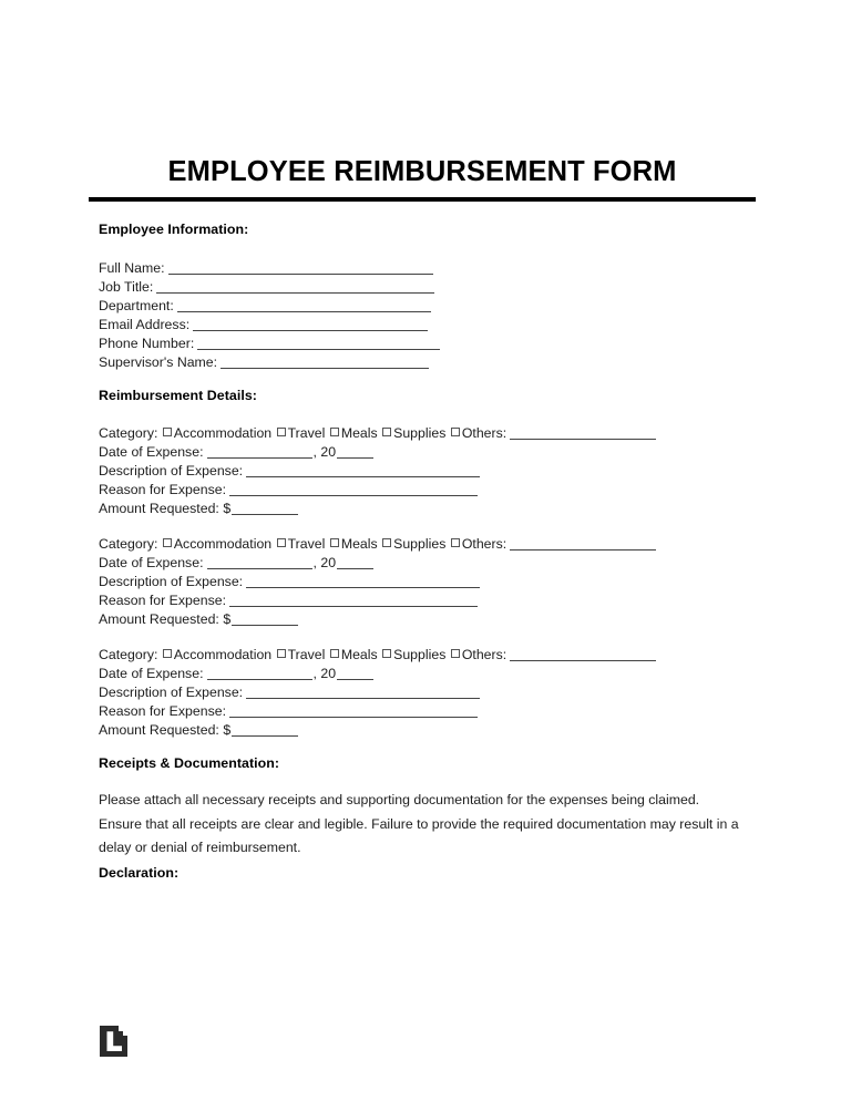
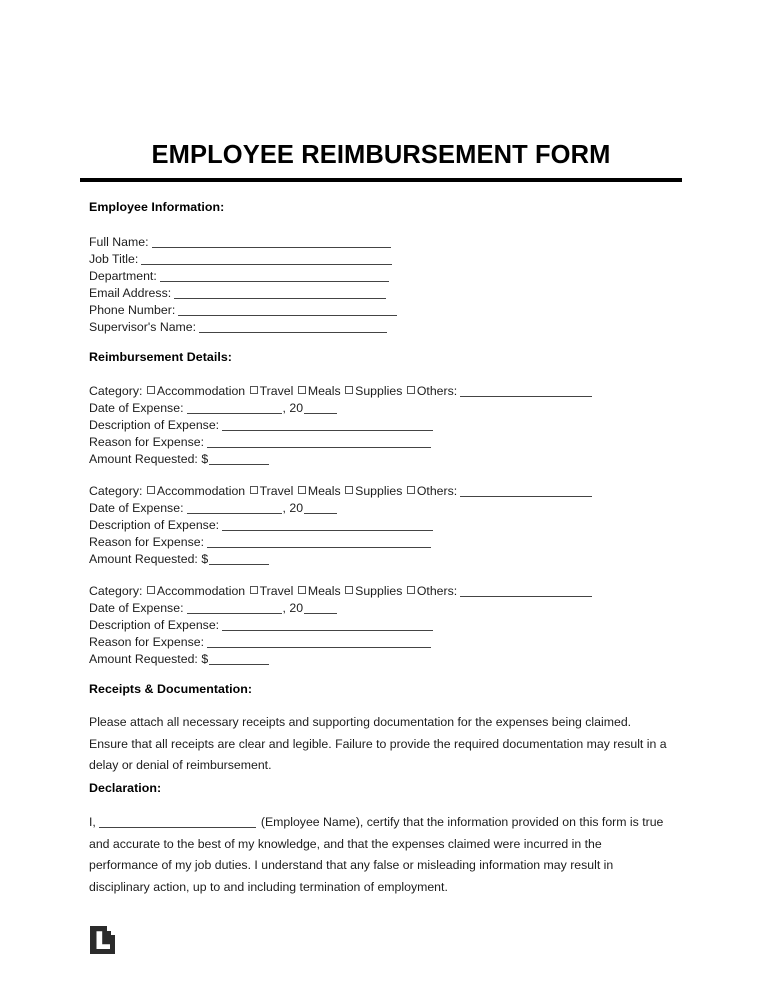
  EMPLOYEE REIMBURSEMENT FORM
  Employee Information:
  Full Name:
  Job Title:
  Department:
  Email Address:
  Phone Number:
  Supervisor's Name:
  Reimbursement Details:
  Category: Accommodation Travel Meals Supplies Others:
  Date of Expense: , 20
  Description of Expense:
  Reason for Expense:
  Amount Requested: $
  Category: Accommodation Travel Meals Supplies Others:
  Date of Expense: , 20
  Description of Expense:
  Reason for Expense:
  Amount Requested: $
  Category: Accommodation Travel Meals Supplies Others:
  Date of Expense: , 20
  Description of Expense:
  Reason for Expense:
  Amount Requested: $
  Receipts & Documentation:
  Please attach all necessary receipts and supporting documentation for the expenses being claimed. Ensure that all receipts are clear and legible. Failure to provide the required documentation may result in a delay or denial of reimbursement.
  Declaration:
+ I, (Employee Name), certify that the information provided on this form is true and accurate to the best of my knowledge, and that the expenses claimed were incurred in the performance of my job duties. I understand that any false or misleading information may result in disciplinary action, up to and including termination of employment.
